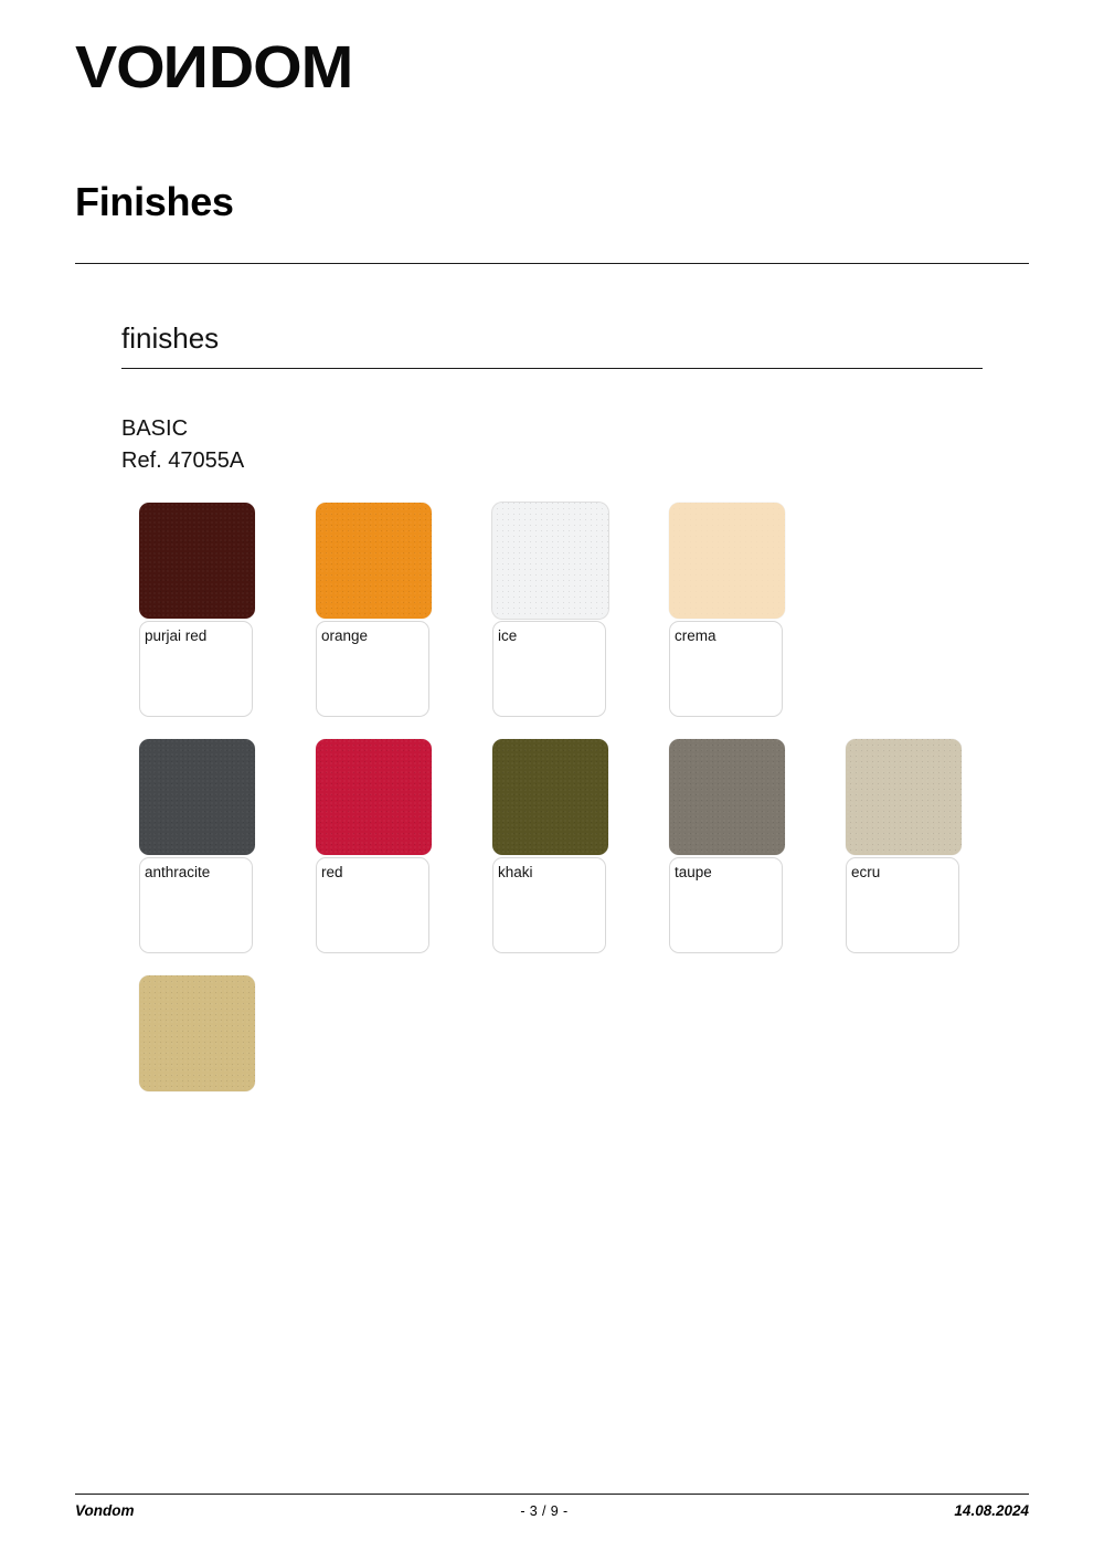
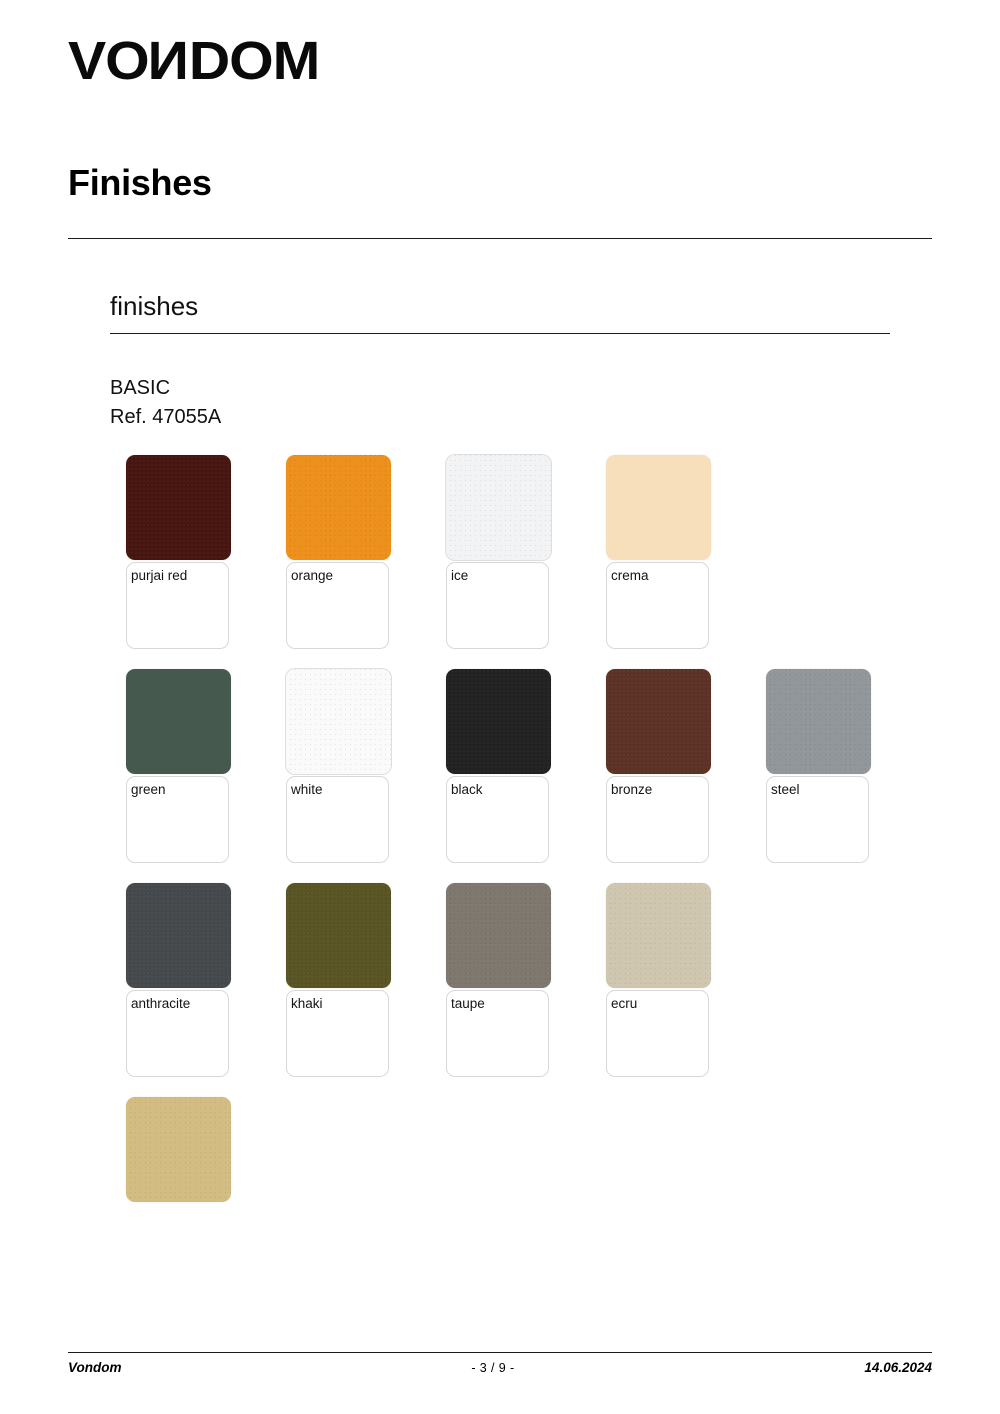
  Finishes
  finishes
  BASIC
  Ref. 47055A
  purjai red
  orange
  ice
  crema
+ green
+ white
+ black
+ bronze
+ steel
  anthracite
- red
  khaki
  taupe
  ecru
  Vondom
  - 3 / 9 -
- 14.08.2024
+ 14.06.2024
